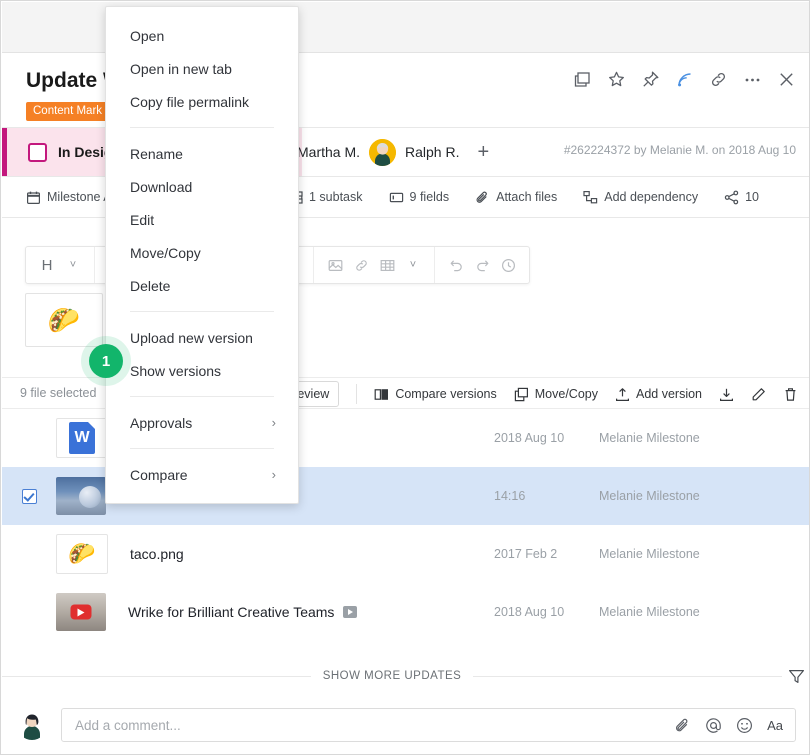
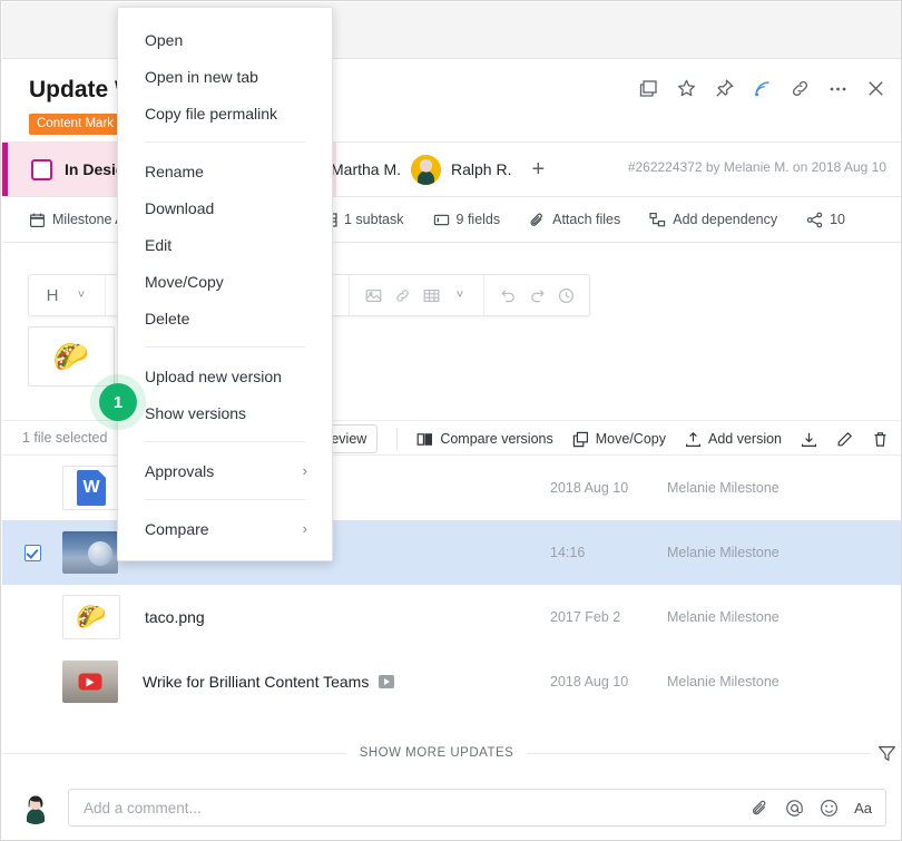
  Update
  Content Mark
  In Desi
  Martha M.
  Ralph R.
  +
  #262224372 by Melanie M. on 2018 Aug 10
  Milestone
  1 subtask
  9 fields
  Attach files
  Add dependency
  10
  H
  ˅
  ˅
  🌮
- 9 file selected
+ 1 file selected
  Compare versions
  Move/Copy
  Add version
  W
  2018 Aug 10
  Melanie Milestone
  14:16
  Melanie Milestone
  🌮
  taco.png
  2017 Feb 2
  Melanie Milestone
- Wrike for Brilliant Creative Teams
+ Wrike for Brilliant Content Teams
  2018 Aug 10
  Melanie Milestone
  SHOW MORE UPDATES
  Add a comment...
  Aa
  Open
  Open in new tab
  Copy file permalink
  Rename
  Download
  Edit
  Move/Copy
  Delete
  Upload new version
  Show versions
  Approvals
  ›
  Compare
  ›
  1
